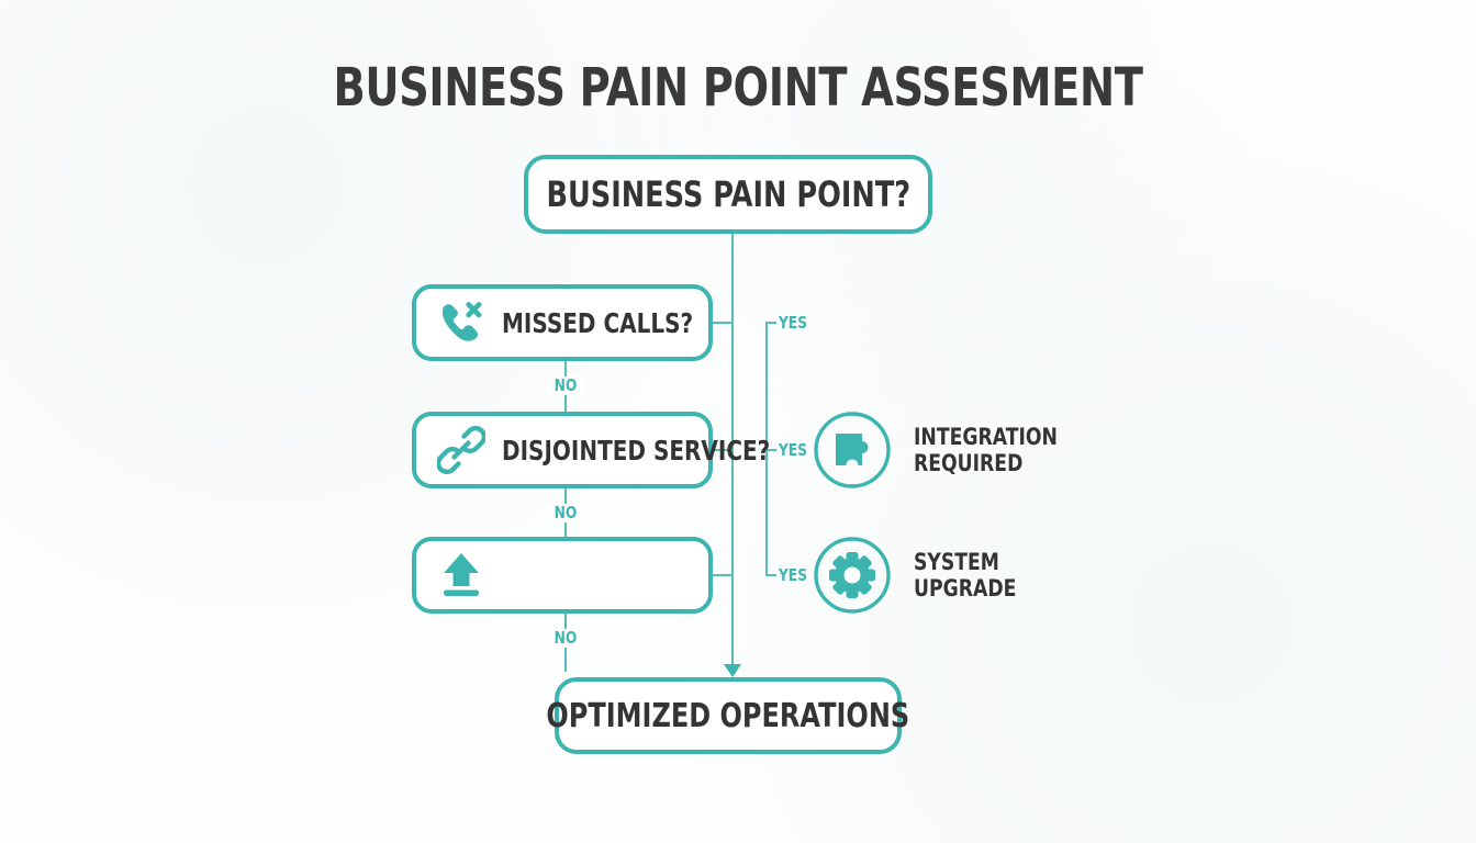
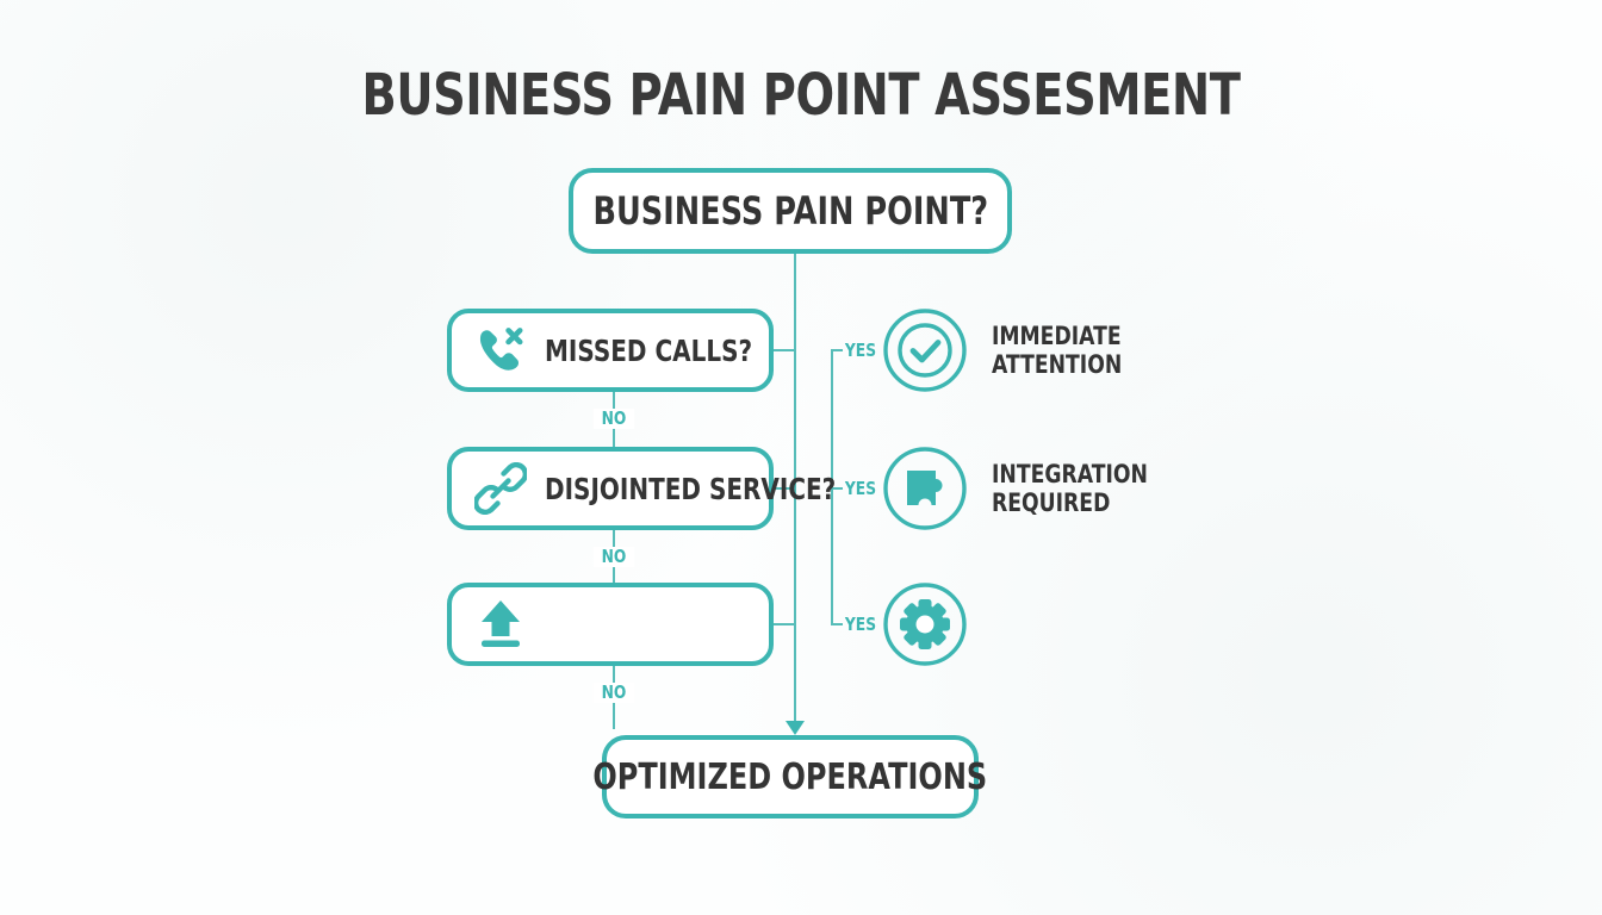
  BUSINESS PAIN POINT ASSESMENT
  BUSINESS PAIN POINT?
  MISSED CALLS?
  NO
  YES
  DISJOINTED SERVICE?
  NO
  YES
  NO
  YES
+ IMMEDIATE
+ ATTENTION
  INTEGRATION
  REQUIRED
- SYSTEM
- UPGRADE
  OPTIMIZED OPERATIONS
